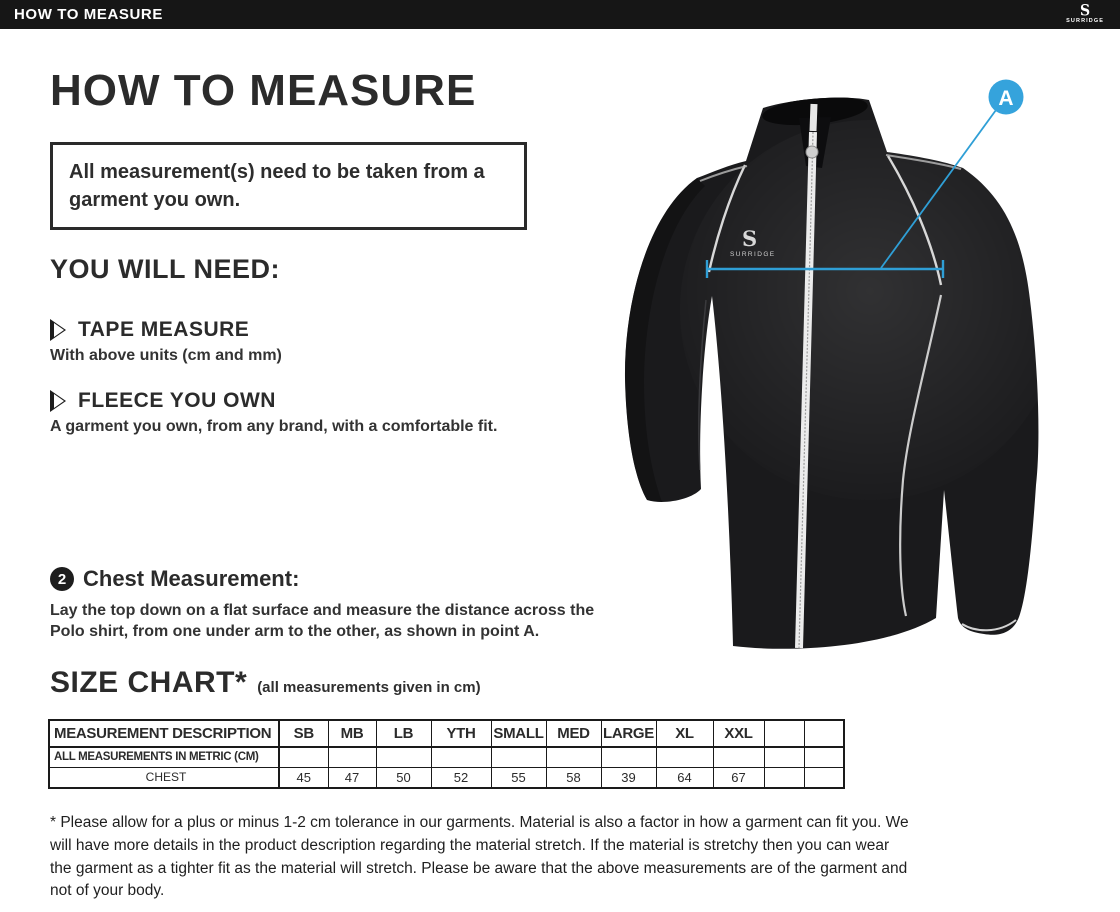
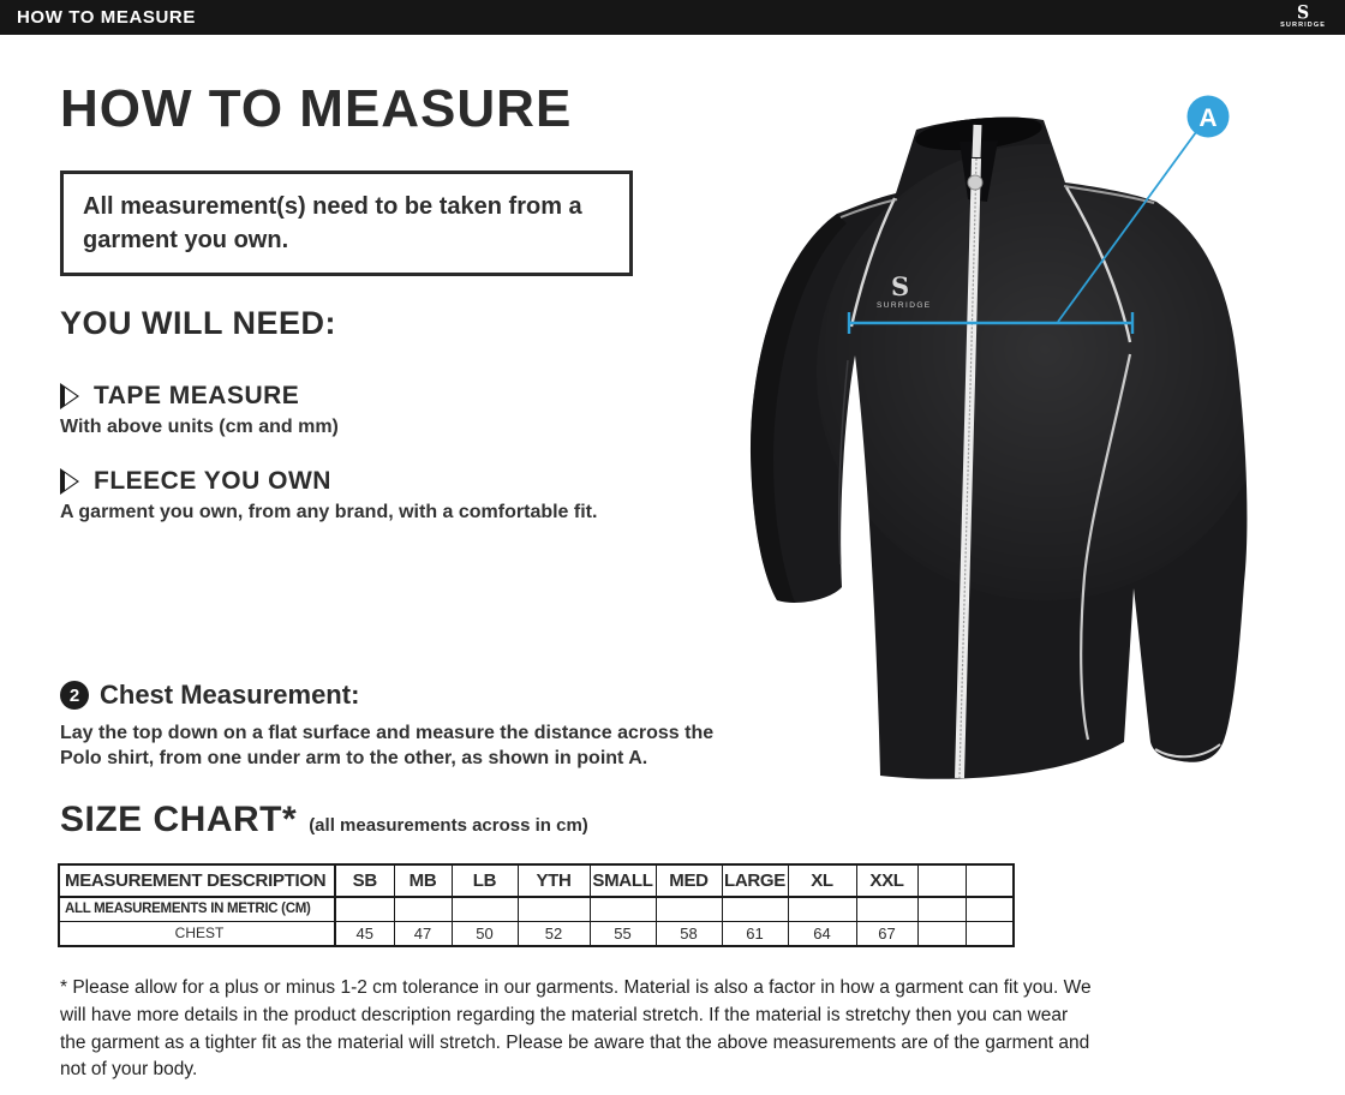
  HOW TO MEASURE
  S
  HOW TO MEASURE
  All measurement(s) need to be taken from a garment you own.
  YOU WILL NEED:
  TAPE MEASURE
  With above units (cm and mm)
  FLEECE YOU OWN
  A garment you own, from any brand, with a comfortable fit.
  2
  Chest Measurement:
  Lay the top down on a flat surface and measure the distance across the Polo shirt, from one under arm to the other, as shown in point A.
  SIZE CHART*
- (all measurements given in cm)
+ (all measurements across in cm)
  MEASUREMENT DESCRIPTION	SB	MB	LB	YTH	SMALL	MED	LARGE	XL	XXL
  ALL MEASUREMENTS IN METRIC (CM)
- CHEST	45	47	50	52	55	58	39	64	67
+ CHEST	45	47	50	52	55	58	61	64	67
  * Please allow for a plus or minus 1-2 cm tolerance in our garments. Material is also a factor in how a garment can fit you. We will have more details in the product description regarding the material stretch. If the material is stretchy then you can wear the garment as a tighter fit as the material will stretch. Please be aware that the above measurements are of the garment and not of your body.
  S
  A
